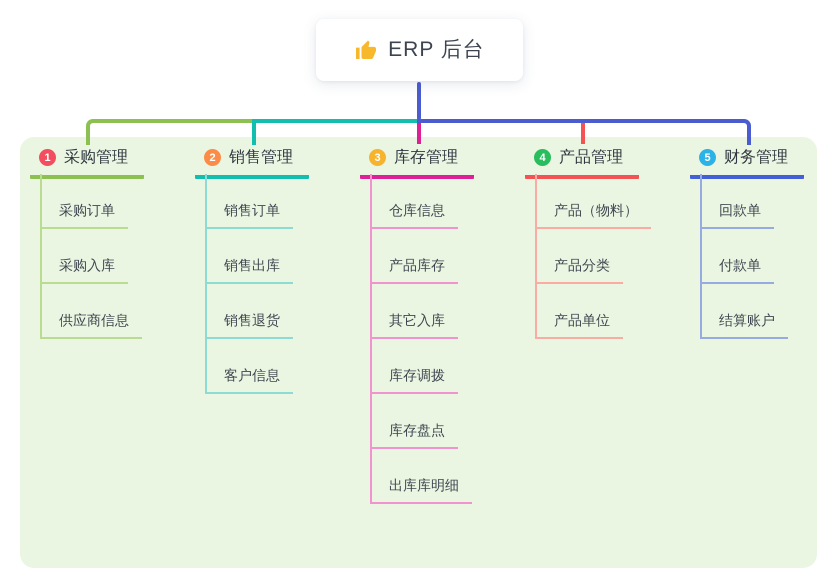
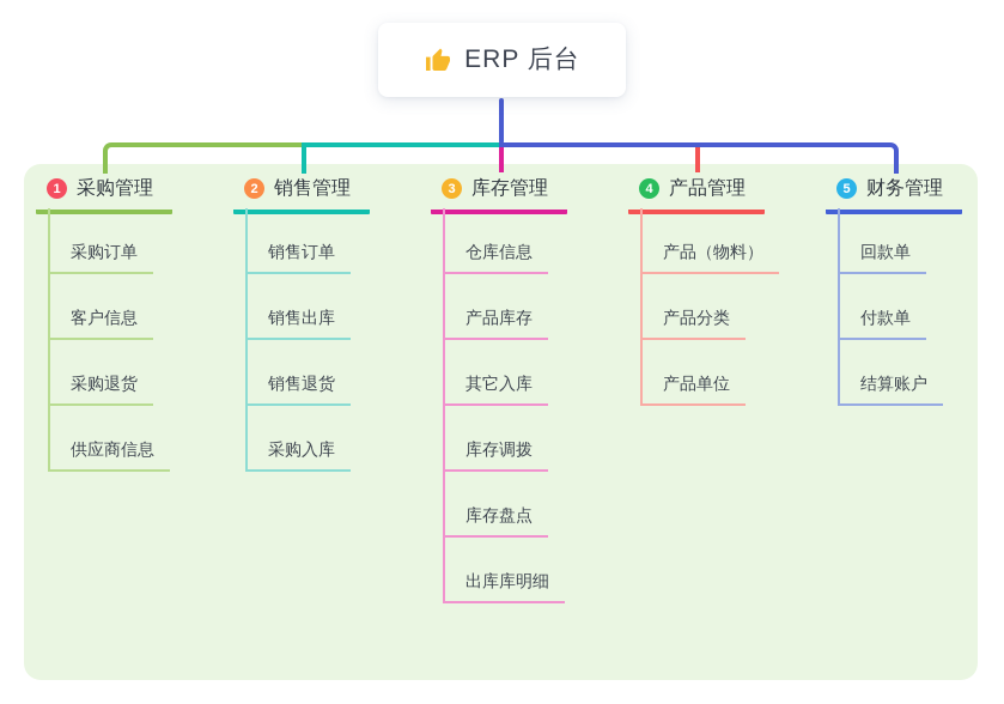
  ERP 后台
  1
  采购管理
  采购订单
- 采购入库
+ 客户信息
+ 采购退货
  供应商信息
  2
  销售管理
  销售订单
  销售出库
  销售退货
- 客户信息
+ 采购入库
  3
  库存管理
  仓库信息
  产品库存
  其它入库
  库存调拨
  库存盘点
  出库库明细
  4
  产品管理
  产品（物料）
  产品分类
  产品单位
  5
  财务管理
  回款单
  付款单
  结算账户
